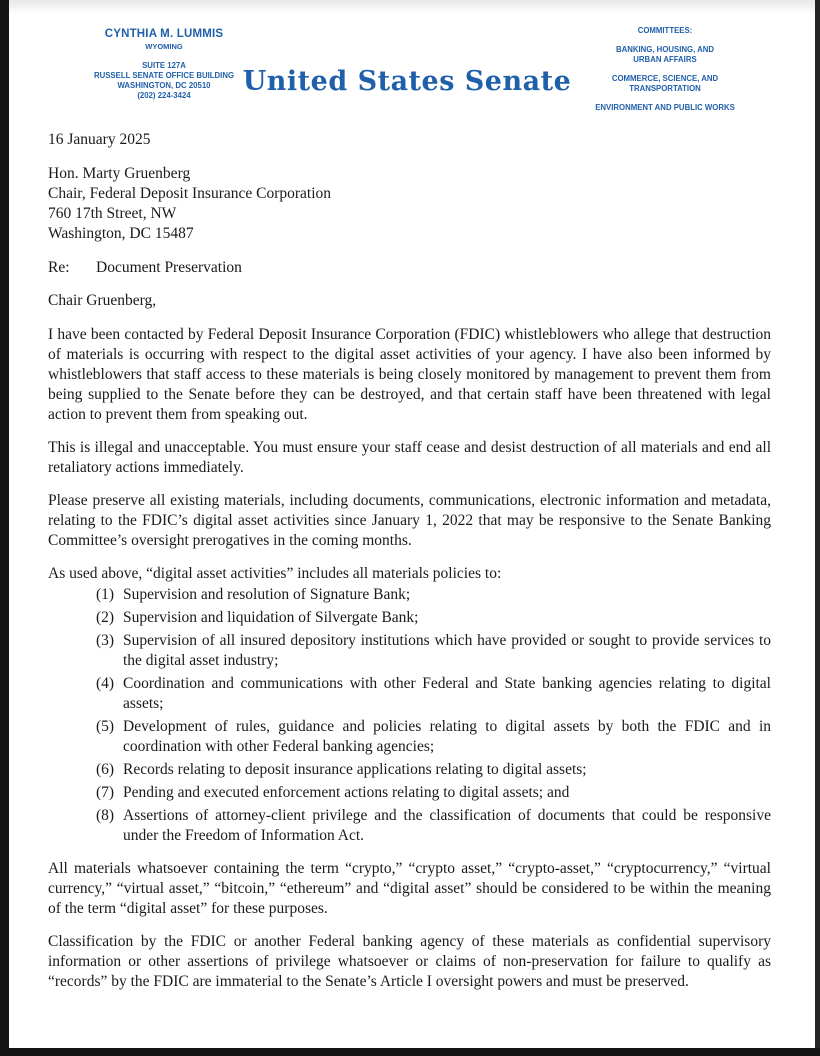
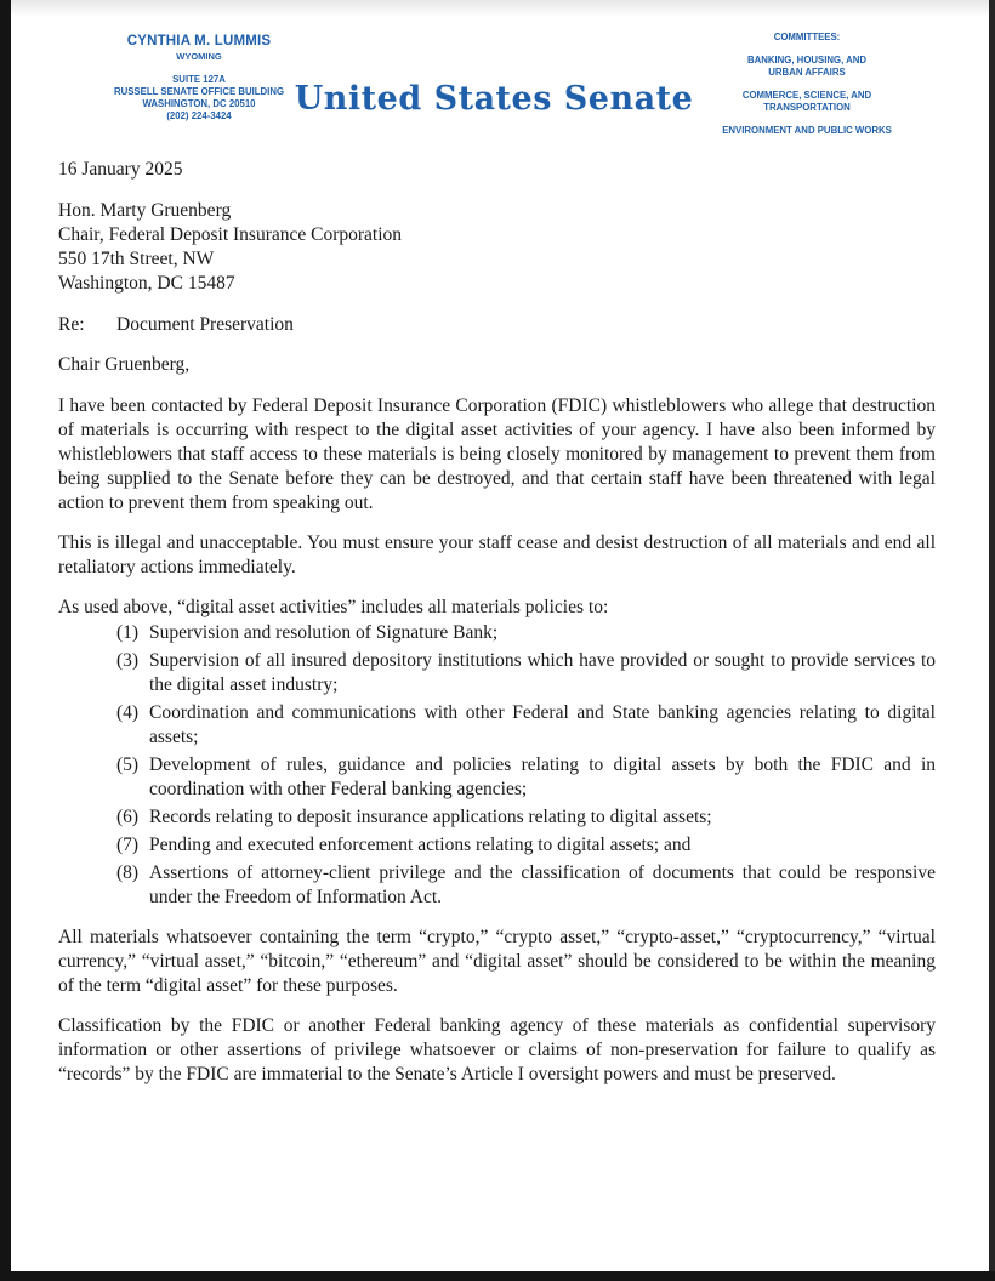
  CYNTHIA M. LUMMIS
  WYOMING
  SUITE 127A
  RUSSELL SENATE OFFICE BUILDING
  WASHINGTON, DC 20510
  (202) 224-3424
  United States Senate
  COMMITTEES:
  BANKING, HOUSING, AND
  URBAN AFFAIRS
  COMMERCE, SCIENCE, AND
  TRANSPORTATION
  ENVIRONMENT AND PUBLIC WORKS
  16 January 2025
  Hon. Marty Gruenberg
  Chair, Federal Deposit Insurance Corporation
- 760 17th Street, NW
+ 550 17th Street, NW
  Washington, DC 15487
  Re: Document Preservation
  Chair Gruenberg,
  I have been contacted by Federal Deposit Insurance Corporation (FDIC) whistleblowers who allege that destruction of materials is occurring with respect to the digital asset activities of your agency. I have also been informed by whistleblowers that staff access to these materials is being closely monitored by management to prevent them from being supplied to the Senate before they can be destroyed, and that certain staff have been threatened with legal action to prevent them from speaking out.
  This is illegal and unacceptable. You must ensure your staff cease and desist destruction of all materials and end all retaliatory actions immediately.
- Please preserve all existing materials, including documents, communications, electronic information and metadata, relating to the FDIC’s digital asset activities since January 1, 2022 that may be responsive to the Senate Banking Committee’s oversight prerogatives in the coming months.
  As used above, “digital asset activities” includes all materials policies to:
  (1)
  Supervision and resolution of Signature Bank;
- (2)
- Supervision and liquidation of Silvergate Bank;
  (3)
  Supervision of all insured depository institutions which have provided or sought to provide services to the digital asset industry;
  (4)
  Coordination and communications with other Federal and State banking agencies relating to digital assets;
  (5)
  Development of rules, guidance and policies relating to digital assets by both the FDIC and in coordination with other Federal banking agencies;
  (6)
  Records relating to deposit insurance applications relating to digital assets;
  (7)
  Pending and executed enforcement actions relating to digital assets; and
  (8)
  Assertions of attorney-client privilege and the classification of documents that could be responsive under the Freedom of Information Act.
  All materials whatsoever containing the term “crypto,” “crypto asset,” “crypto-asset,” “cryptocurrency,” “virtual currency,” “virtual asset,” “bitcoin,” “ethereum” and “digital asset” should be considered to be within the meaning of the term “digital asset” for these purposes.
  Classification by the FDIC or another Federal banking agency of these materials as confidential supervisory information or other assertions of privilege whatsoever or claims of non-preservation for failure to qualify as “records” by the FDIC are immaterial to the Senate’s Article I oversight powers and must be preserved.
